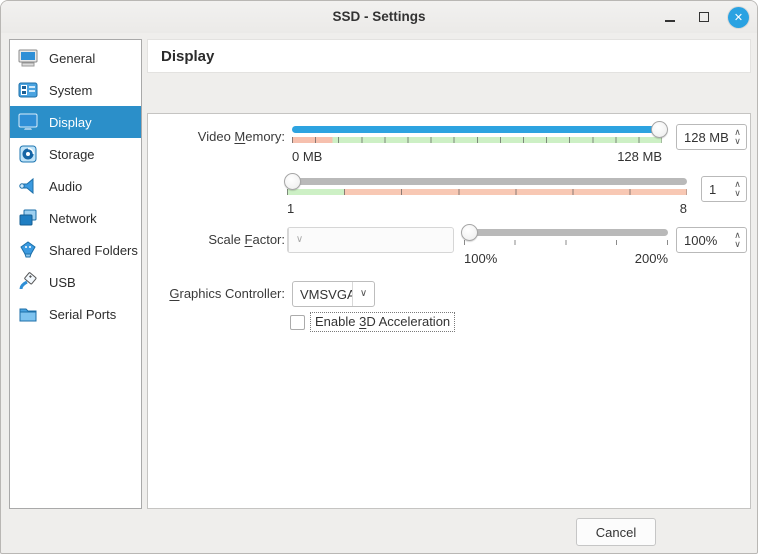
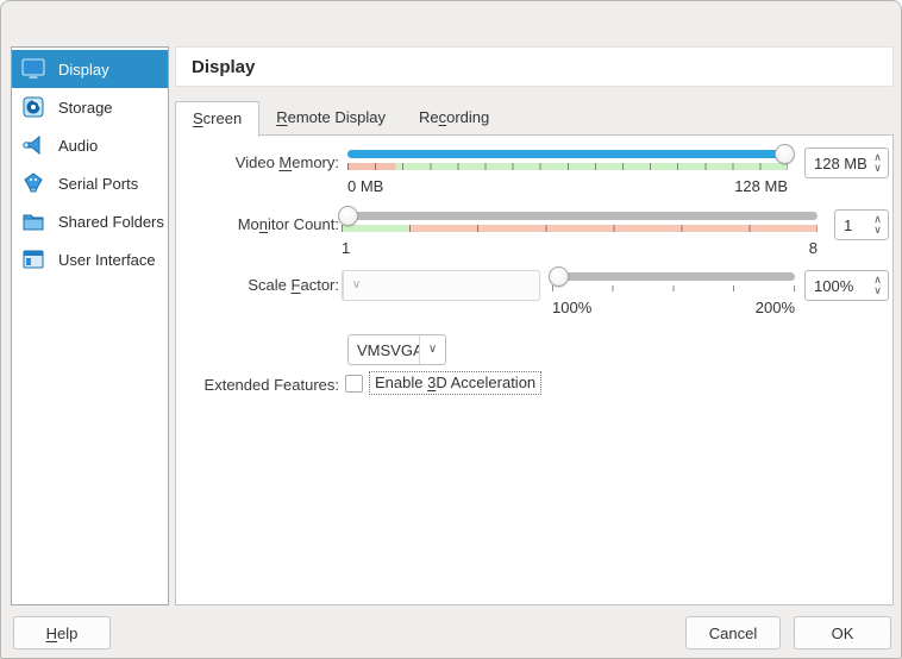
- SSD - Settings
- ✕
- General
- System
  Display
  Storage
  Audio
- Network
- Shared Folders
+ Serial Ports
- USB
- Serial Ports
+ Shared Folders
+ User Interface
  Display
+ Screen
+ Remote Display
+ Recording
  Video Memory:
  0 MB
  128 MB
  128 MB
  ∧
  ∨
+ Monitor Count:
  1
  8
  1
  ∧
  ∨
  Scale Factor:
  ∨
  100%
  200%
  100%
  ∧
  ∨
- Graphics Controller:
  VMSVGA
  ∨
+ Extended Features:
  Enable 3D Acceleration
+ H
+ elp
  Cancel
+ OK
